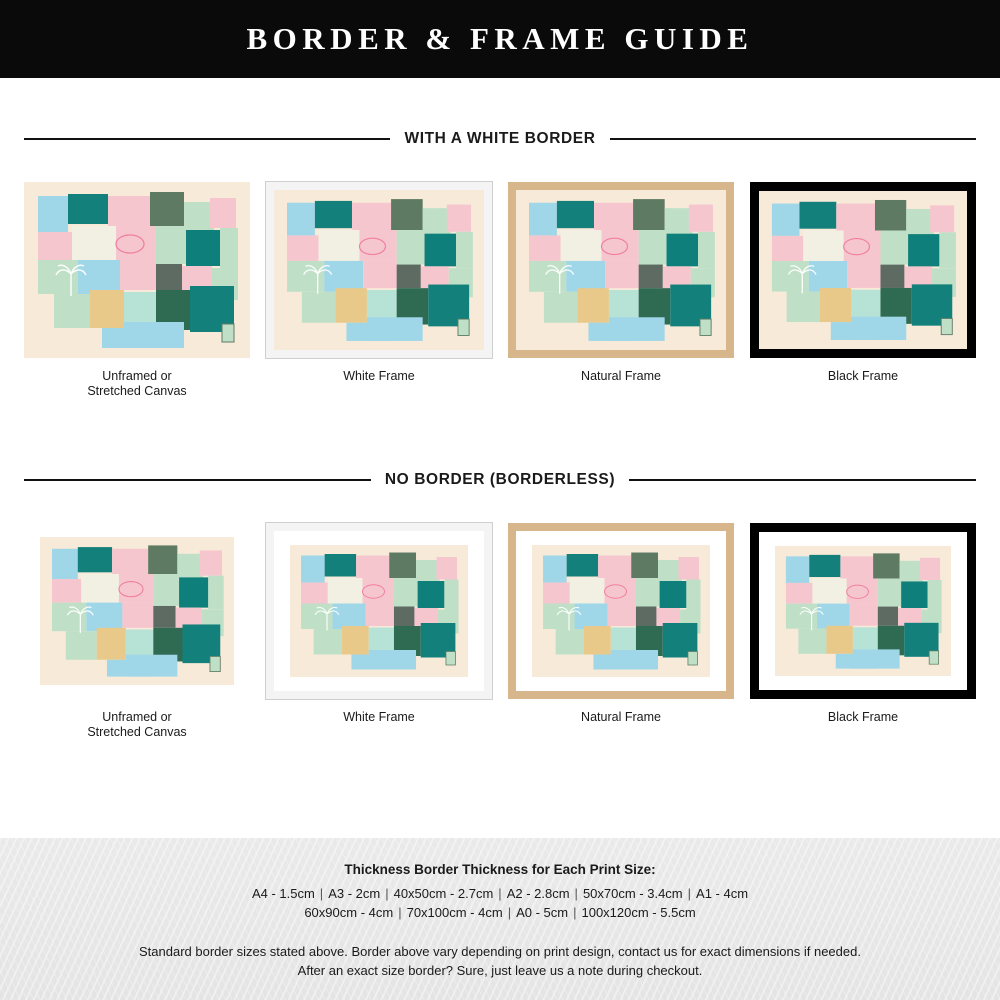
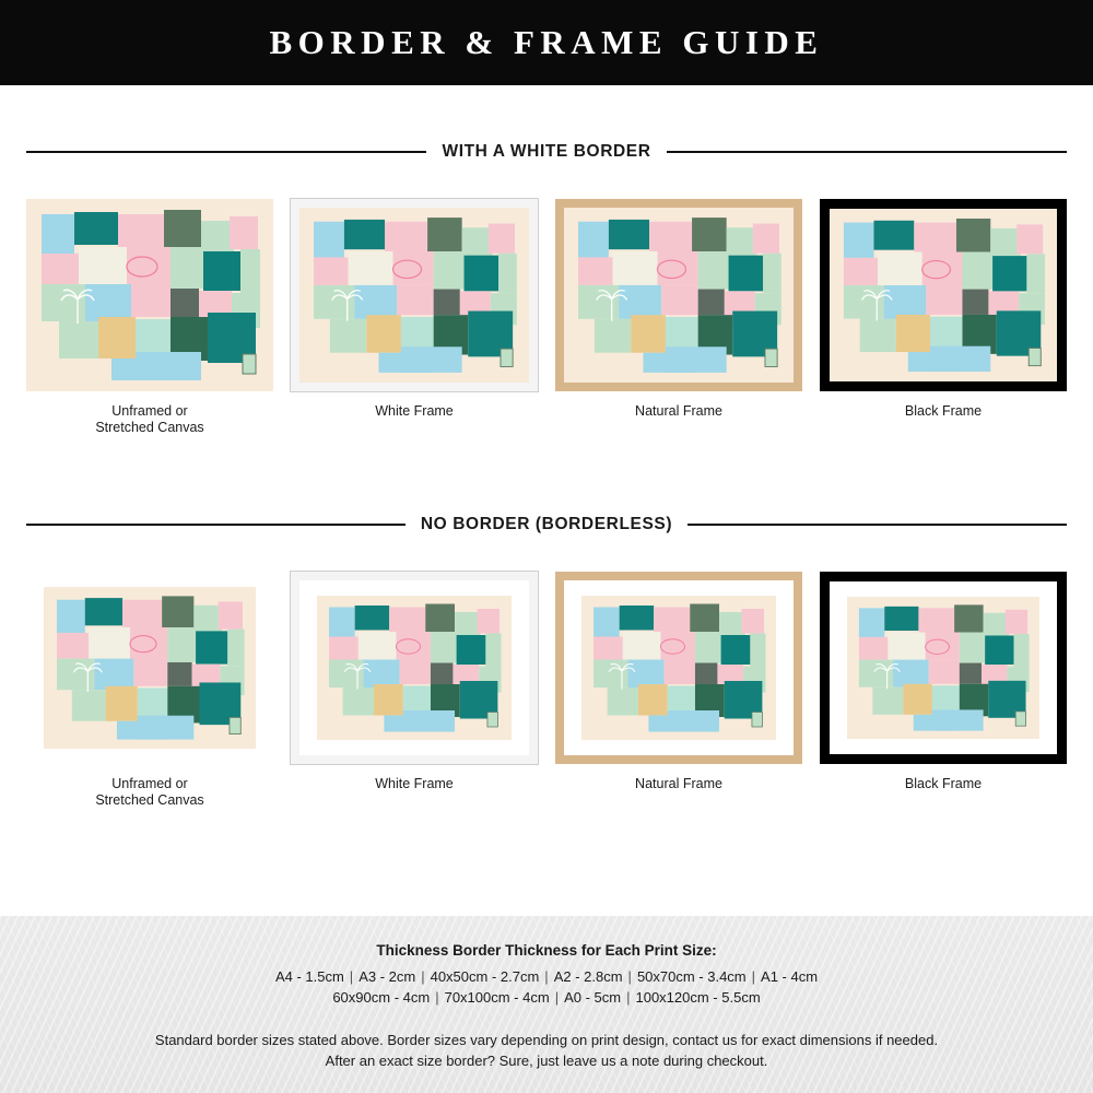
  BORDER & FRAME GUIDE
  WITH A WHITE BORDER
  Unframed or
  Stretched Canvas
  White Frame
  Natural Frame
  Black Frame
  NO BORDER (BORDERLESS)
  Unframed or
  Stretched Canvas
  White Frame
  Natural Frame
  Black Frame
  Thickness Border Thickness for Each Print Size:
  A4 - 1.5cm | A3 - 2cm | 40x50cm - 2.7cm | A2 - 2.8cm | 50x70cm - 3.4cm | A1 - 4cm
  60x90cm - 4cm | 70x100cm - 4cm | A0 - 5cm | 100x120cm - 5.5cm
- Standard border sizes stated above. Border above vary depending on print design, contact us for exact dimensions if needed. After an exact size border? Sure, just leave us a note during checkout.
+ Standard border sizes stated above. Border sizes vary depending on print design, contact us for exact dimensions if needed. After an exact size border? Sure, just leave us a note during checkout.
